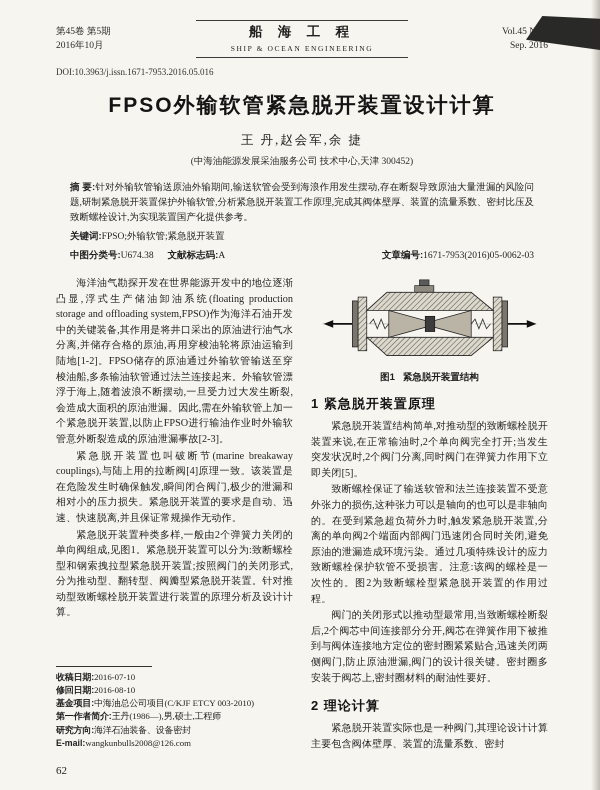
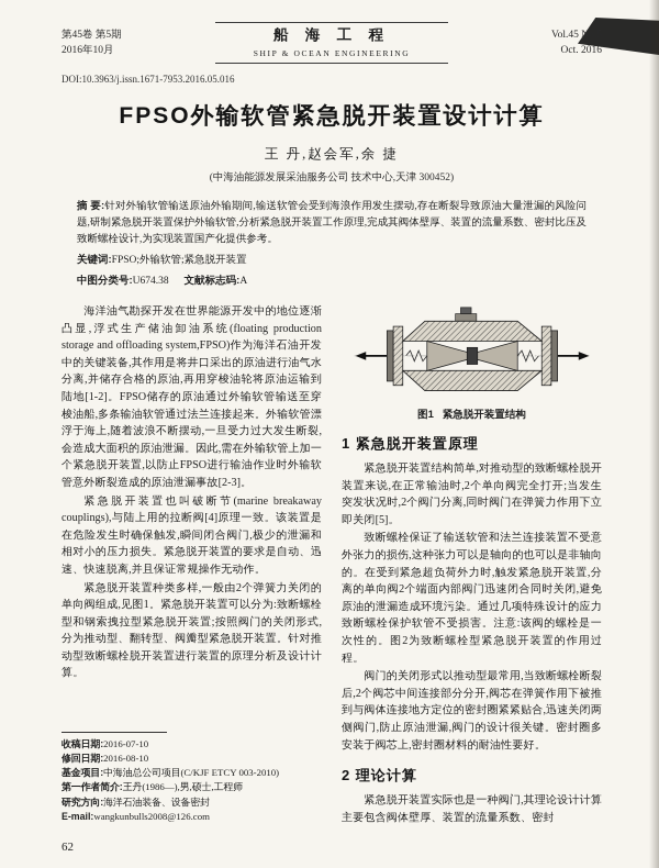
  第45卷 第5期
  2016年10月
  船 海 工 程
  SHIP & OCEAN ENGINEERING
  Vol.45 No.5
- Sep. 2016
+ Oct. 2016
  DOI:10.3963/j.issn.1671-7953.2016.05.016
  FPSO外输软管紧急脱开装置设计计算
  王 丹,赵会军,余 捷
  (中海油能源发展采油服务公司 技术中心,天津 300452)
  摘 要:针对外输软管输送原油外输期间,输送软管会受到海浪作用发生摆动,存在断裂导致原油大量泄漏的风险问题,研制紧急脱开装置保护外输软管,分析紧急脱开装置工作原理,完成其阀体壁厚、装置的流量系数、密封比压及致断螺栓设计,为实现装置国产化提供参考。
  关键词:FPSO;外输软管;紧急脱开装置
  中图分类号:U674.38
  文献标志码:A
- 文章编号:1671-7953(2016)05-0062-03
  海洋油气勘探开发在世界能源开发中的地位逐渐凸显,浮式生产储油卸油系统(floating production storage and offloading system,FPSO)作为海洋石油开发中的关键装备,其作用是将井口采出的原油进行油气水分离,并储存合格的原油,再用穿梭油轮将原油运输到陆地[1-2]。FPSO储存的原油通过外输软管输送至穿梭油船,多条输油软管通过法兰连接起来。外输软管漂浮于海上,随着波浪不断摆动,一旦受力过大发生断裂,会造成大面积的原油泄漏。因此,需在外输软管上加一个紧急脱开装置,以防止FPSO进行输油作业时外输软管意外断裂造成的原油泄漏事故[2-3]。
  紧急脱开装置也叫破断节(marine breakaway couplings),与陆上用的拉断阀[4]原理一致。该装置是在危险发生时确保触发,瞬间闭合阀门,极少的泄漏和相对小的压力损失。紧急脱开装置的要求是自动、迅速、快速脱离,并且保证常规操作无动作。
  紧急脱开装置种类多样,一般由2个弹簧力关闭的单向阀组成,见图1。紧急脱开装置可以分为:致断螺栓型和钢索拽拉型紧急脱开装置;按照阀门的关闭形式,分为推动型、翻转型、阀瓣型紧急脱开装置。针对推动型致断螺栓脱开装置进行装置的原理分析及设计计算。
  收稿日期:2016-07-10
  修回日期:2016-08-10
  基金项目:中海油总公司项目(C/KJF ETCY 003-2010)
  第一作者简介:王丹(1986—),男,硕士,工程师
  研究方向:海洋石油装备、设备密封
  E-mail:wangkunbulls2008@126.com
  图1 紧急脱开装置结构
  1 紧急脱开装置原理
  紧急脱开装置结构简单,对推动型的致断螺栓脱开装置来说,在正常输油时,2个单向阀完全打开;当发生突发状况时,2个阀门分离,同时阀门在弹簧力作用下立即关闭[5]。
  致断螺栓保证了输送软管和法兰连接装置不受意外张力的损伤,这种张力可以是轴向的也可以是非轴向的。在受到紧急超负荷外力时,触发紧急脱开装置,分离的单向阀2个端面内部阀门迅速闭合同时关闭,避免原油的泄漏造成环境污染。通过几项特殊设计的应力致断螺栓保护软管不受损害。注意:该阀的螺栓是一次性的。图2为致断螺栓型紧急脱开装置的作用过程。
  阀门的关闭形式以推动型最常用,当致断螺栓断裂后,2个阀芯中间连接部分分开,阀芯在弹簧作用下被推到与阀体连接地方定位的密封圈紧紧贴合,迅速关闭两侧阀门,防止原油泄漏,阀门的设计很关键。密封圈多安装于阀芯上,密封圈材料的耐油性要好。
  2 理论计算
  紧急脱开装置实际也是一种阀门,其理论设计计算主要包含阀体壁厚、装置的流量系数、密封
  62
